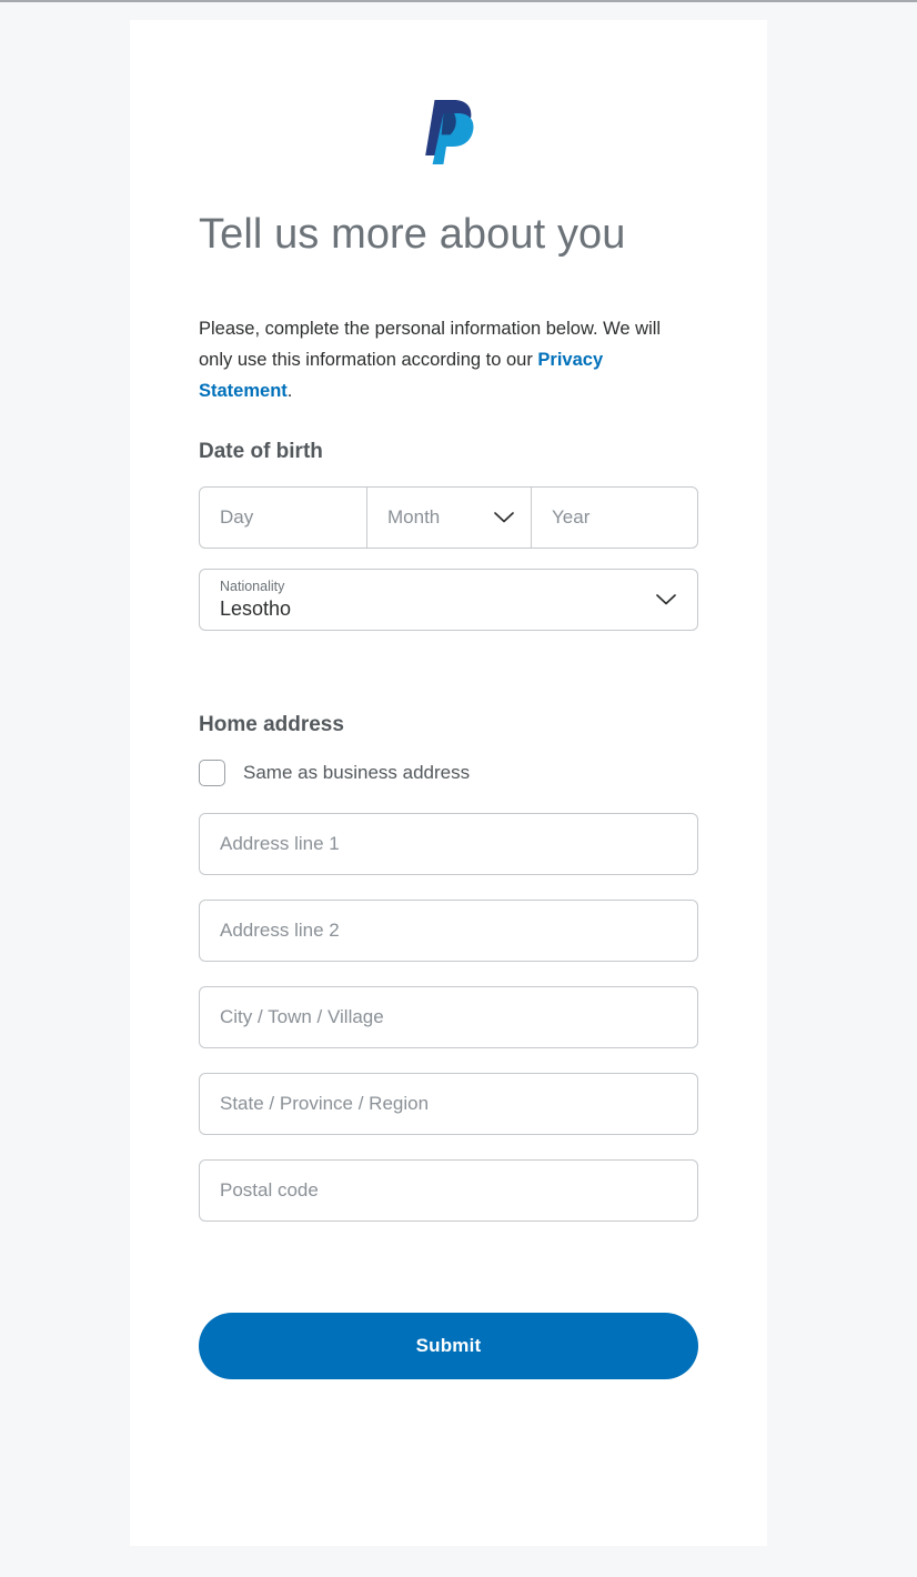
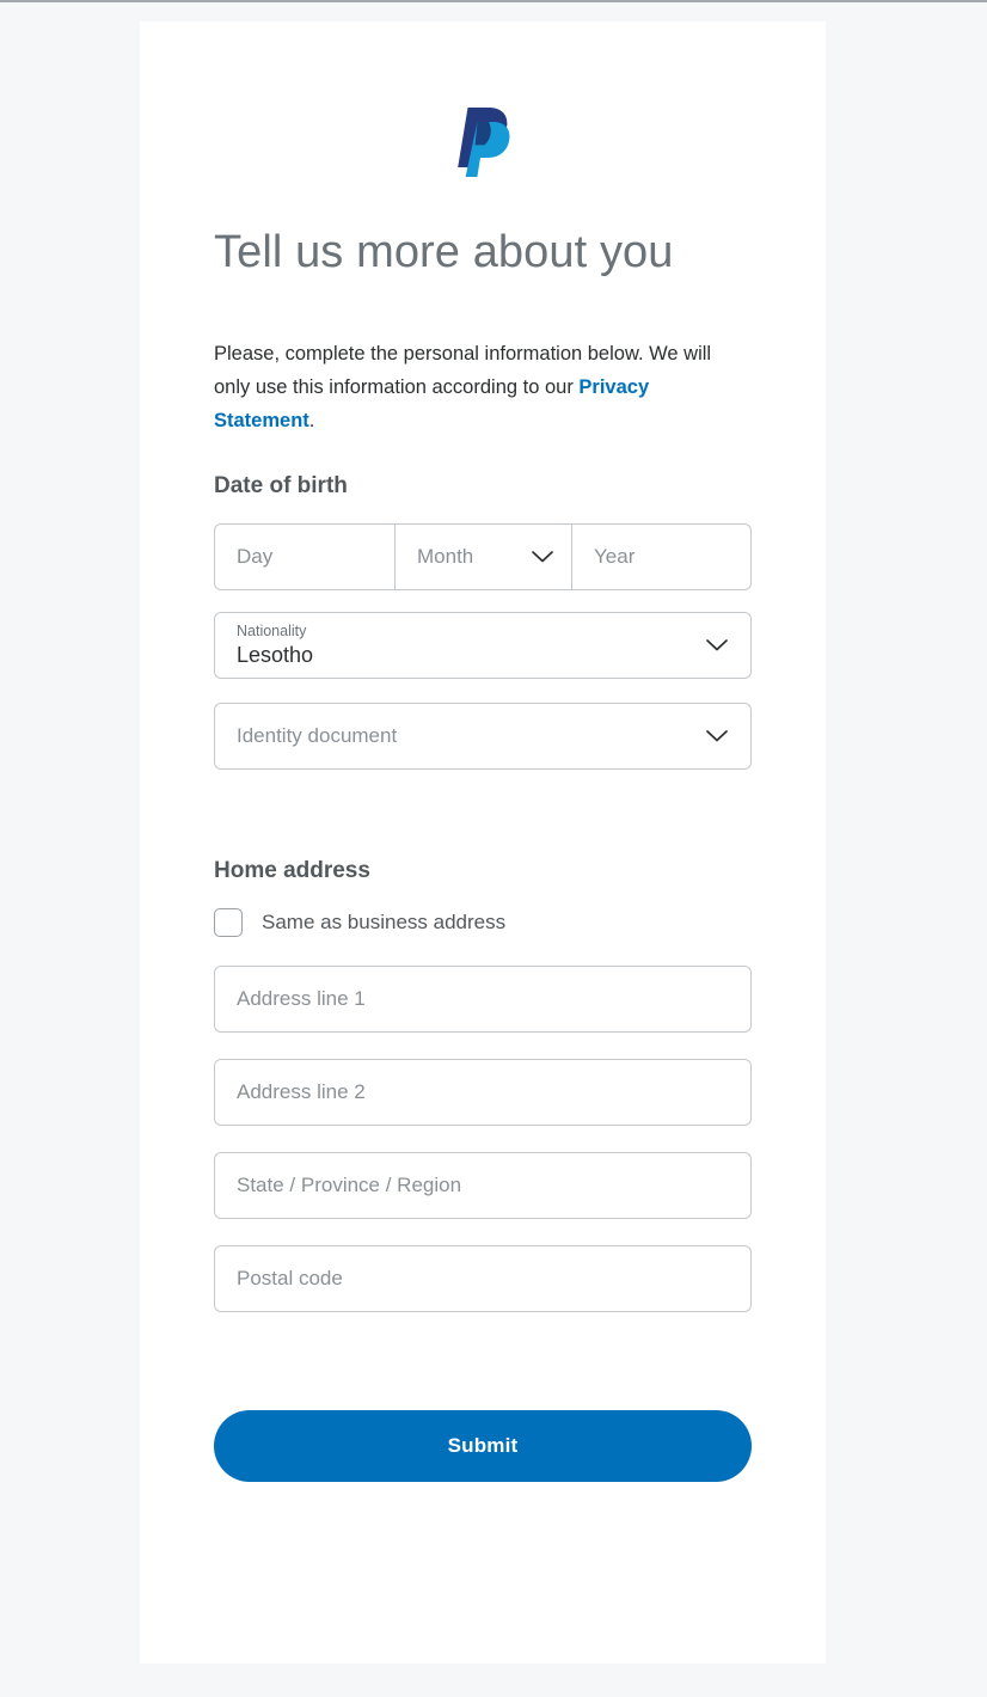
  Tell us more about you
  Please, complete the personal information below. We will only use this information according to our Privacy Statement.
  Date of birth
  Day
  Month
  Year
  Nationality
  Lesotho
+ Identity document
  Home address
  Same as business address
  Address line 1
  Address line 2
- City / Town / Village
  State / Province / Region
  Postal code
  Submit
